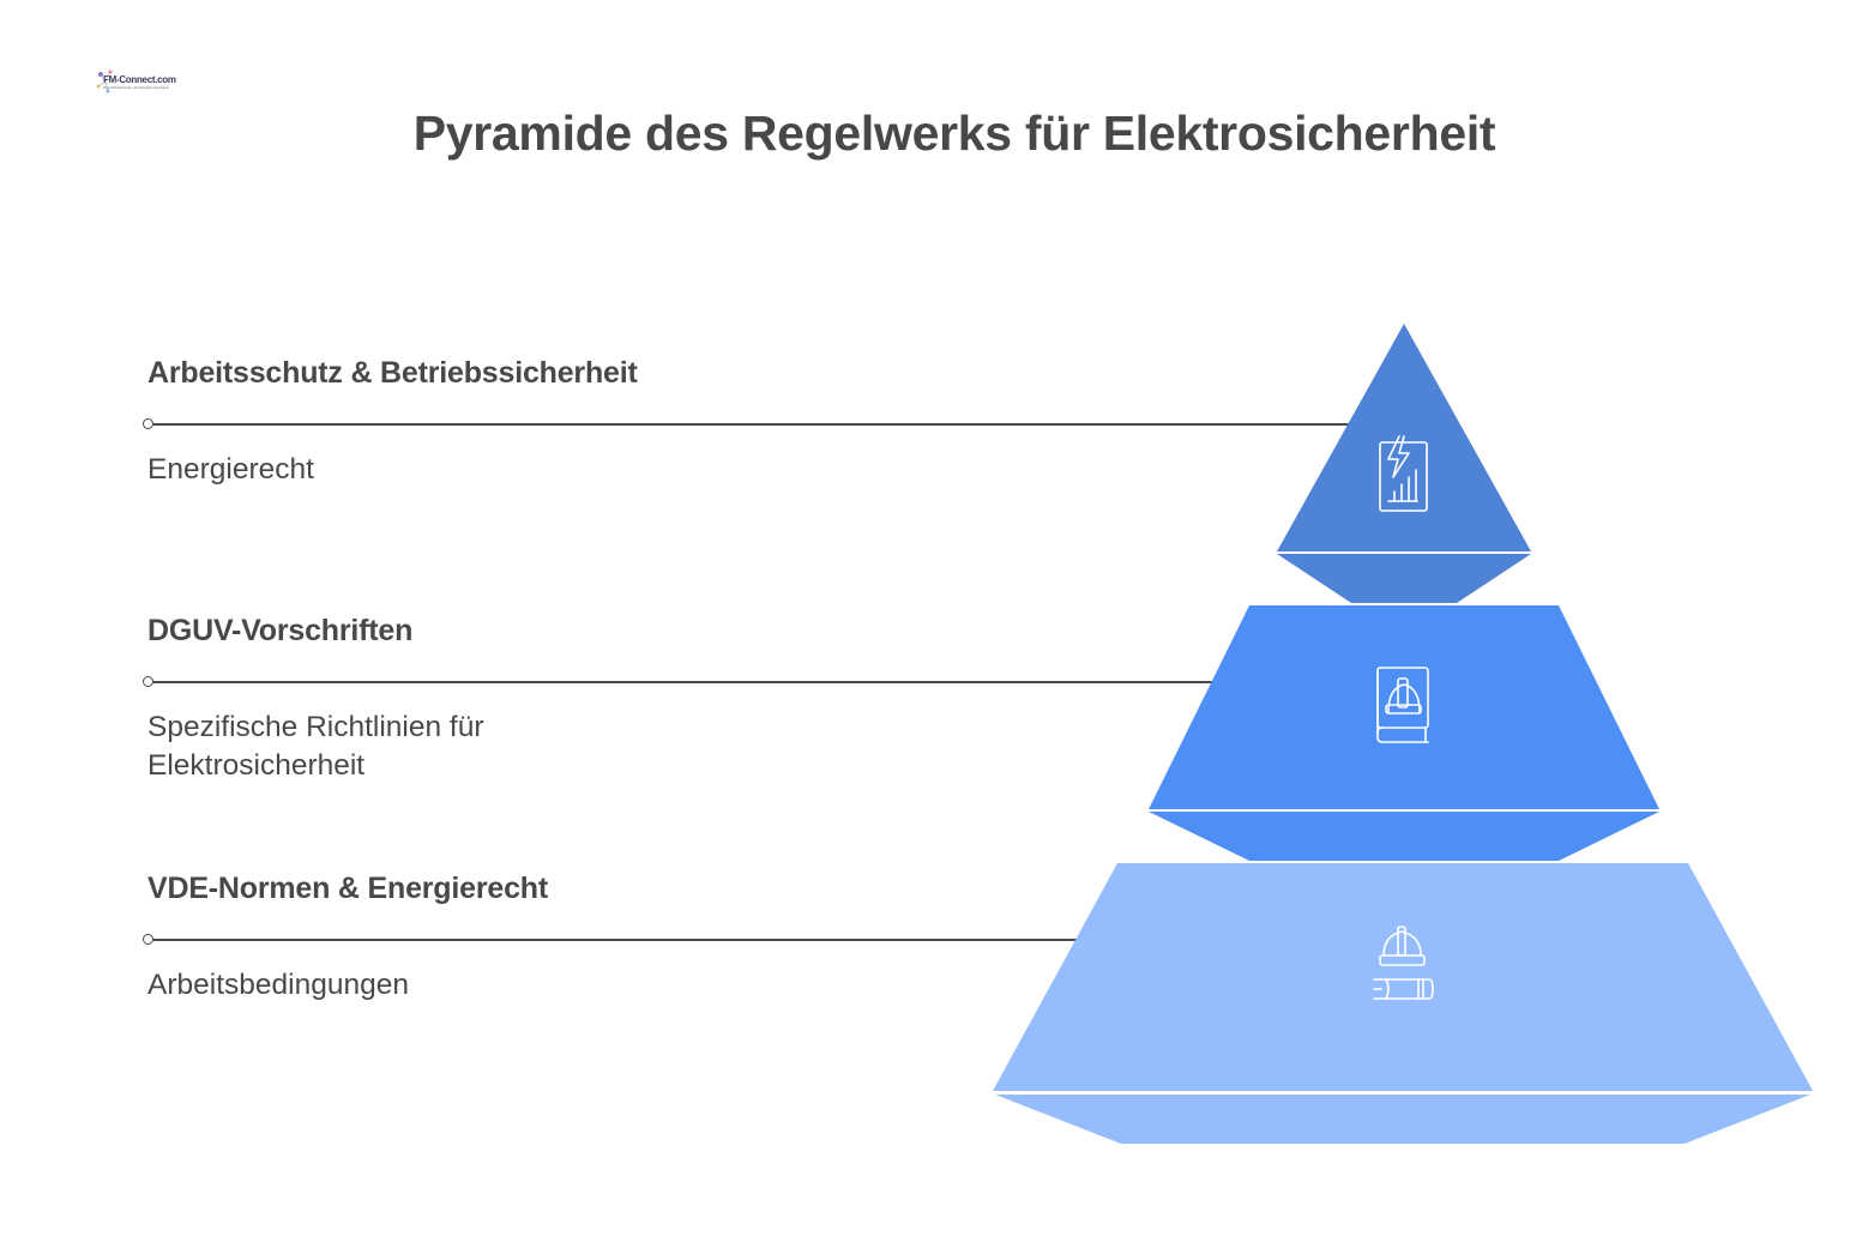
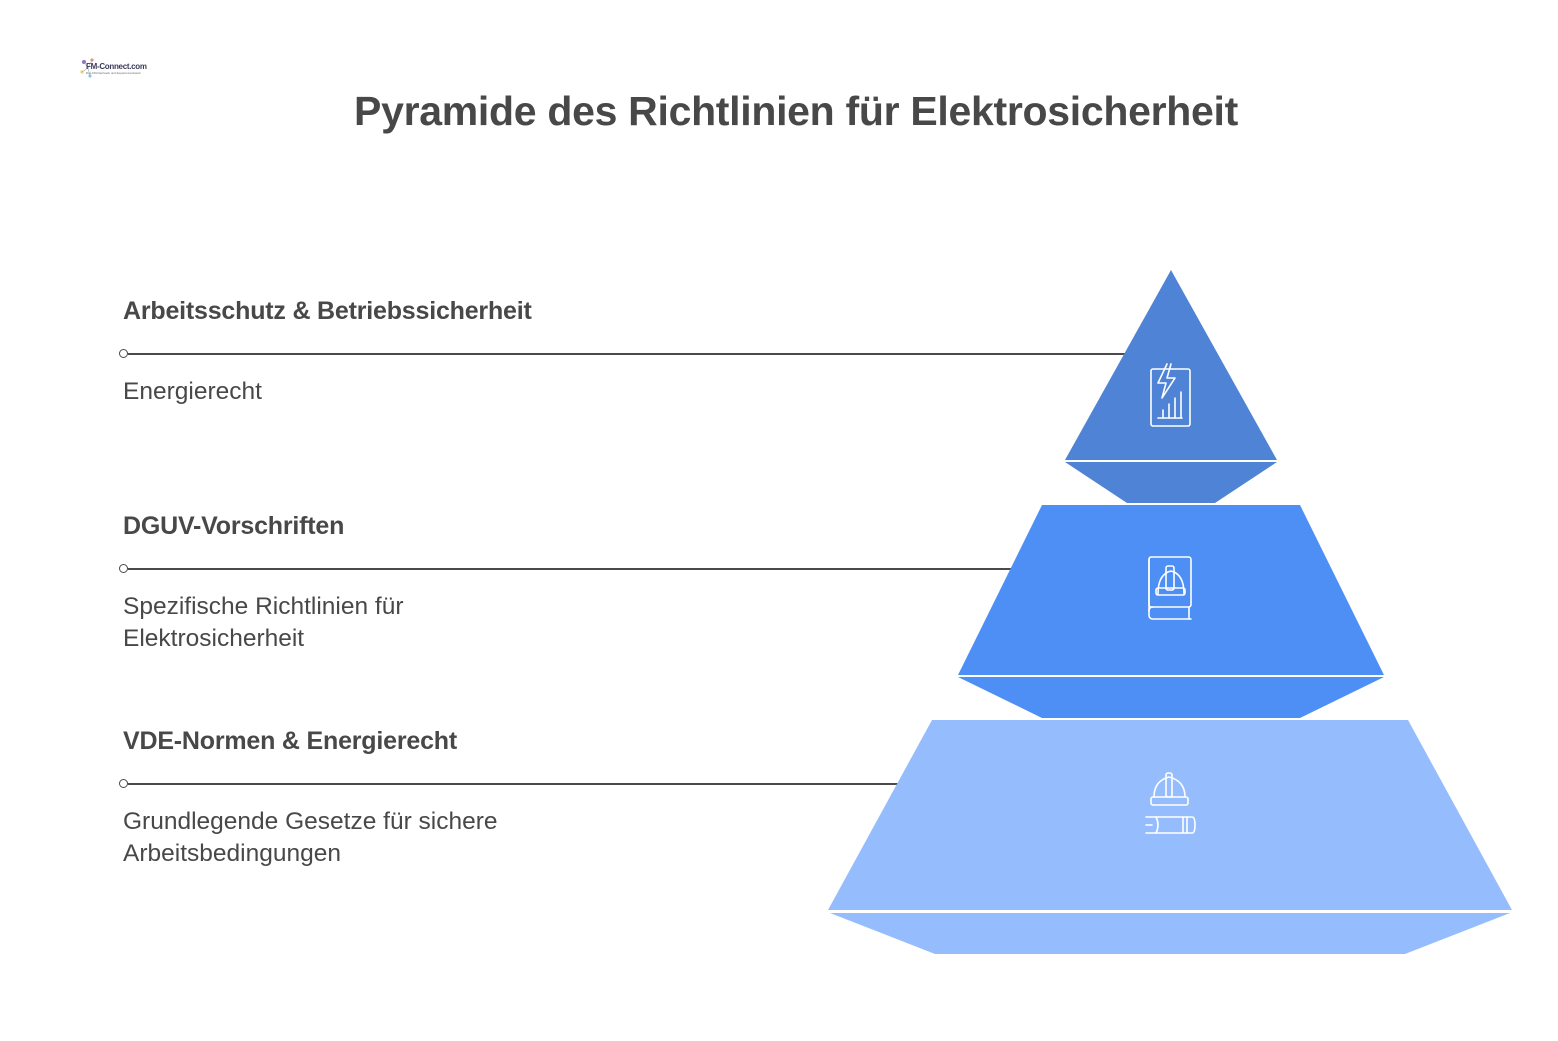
  FM-Connect.com
- Pyramide des Regelwerks für Elektrosicherheit
+ Pyramide des Richtlinien für Elektrosicherheit
  Arbeitsschutz & Betriebssicherheit
  Energierecht
  DGUV-Vorschriften
  Spezifische Richtlinien für
  Elektrosicherheit
  VDE-Normen & Energierecht
+ Grundlegende Gesetze für sichere
  Arbeitsbedingungen
